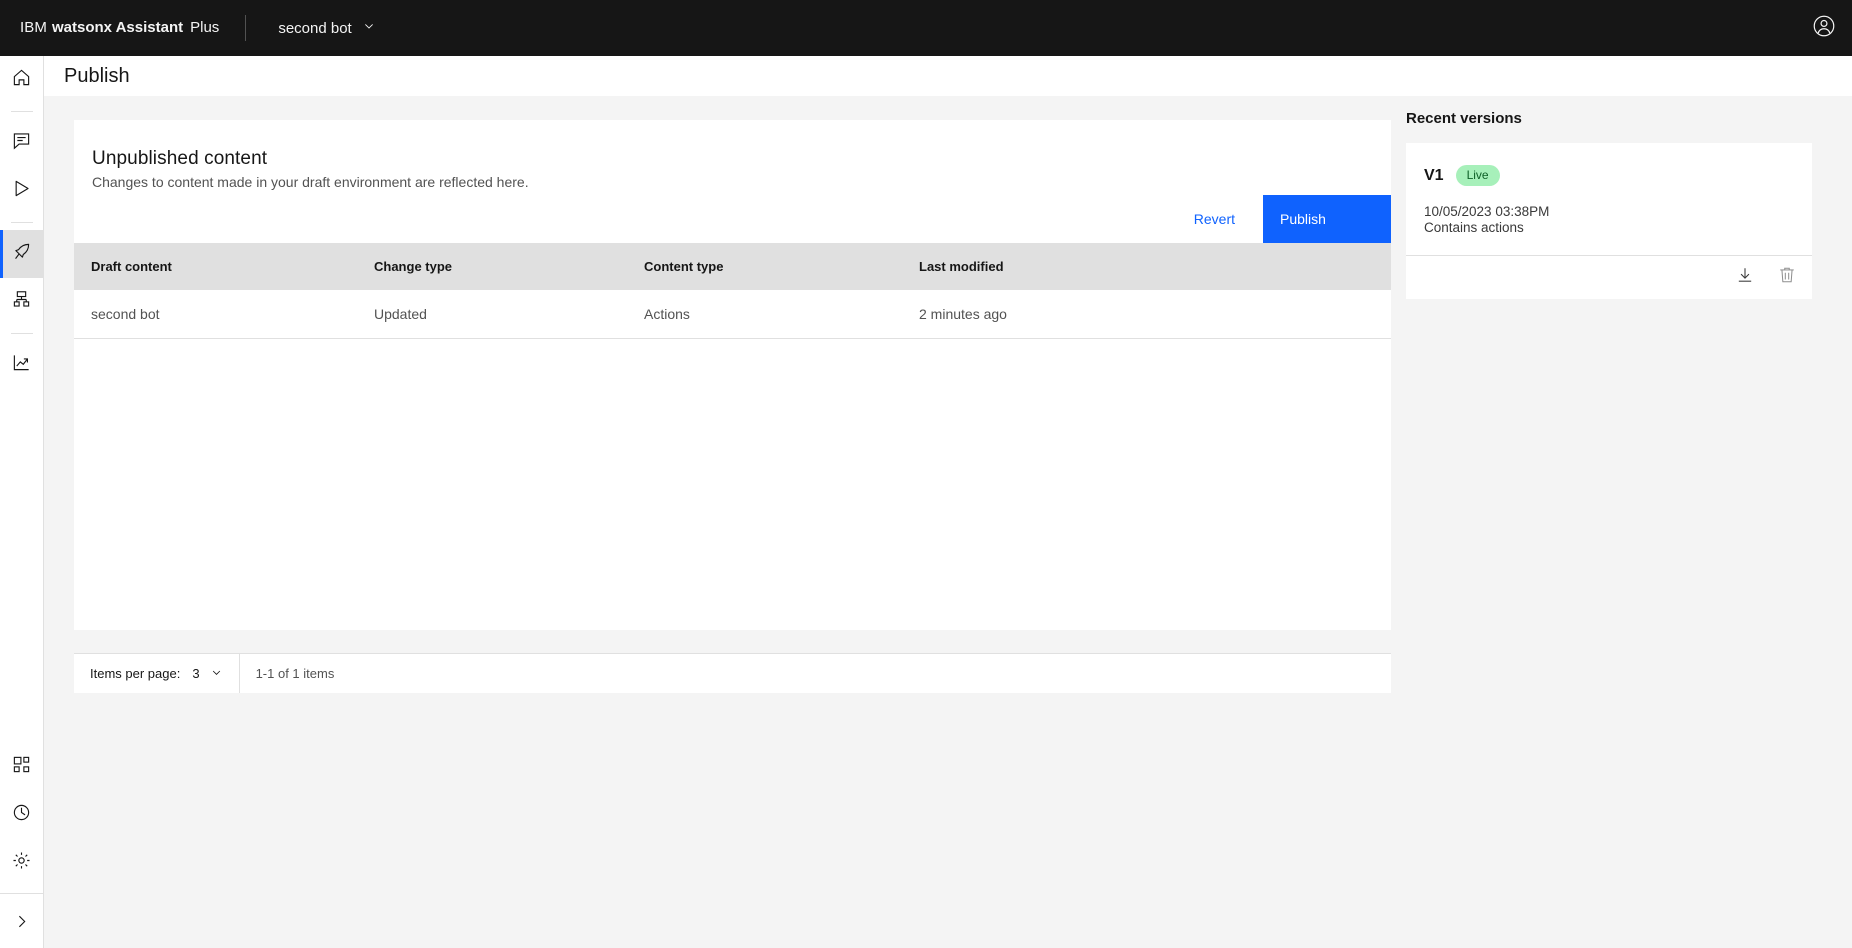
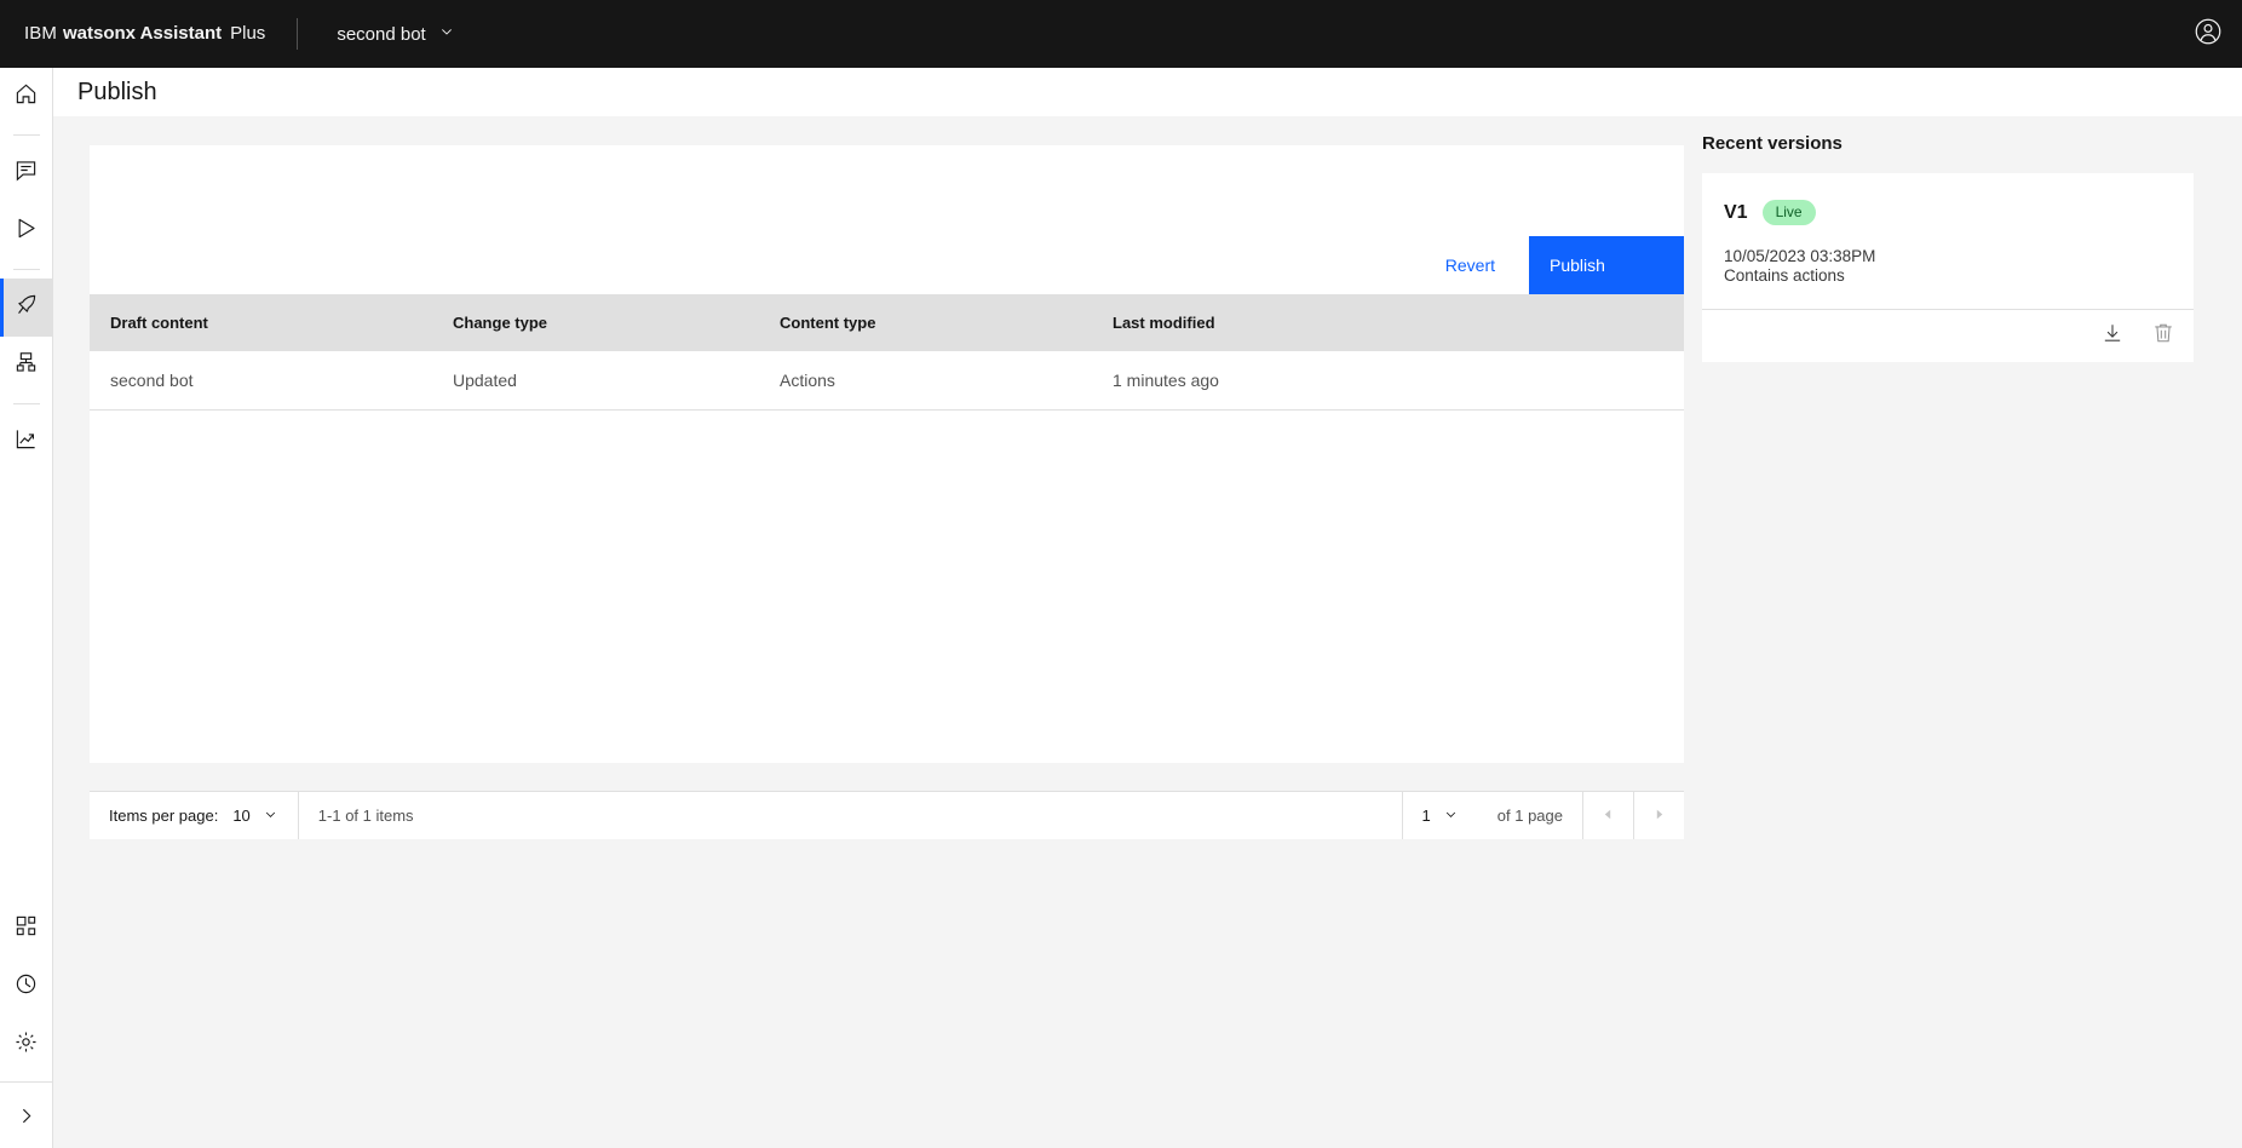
  IBM
  watsonx Assistant
  Plus
  second bot
  Publish
- Unpublished content
- Changes to content made in your draft environment are reflected here.
  Revert
  Publish
  Draft content	Change type	Content type	Last modified
- second bot	Updated	Actions	2 minutes ago
+ second bot	Updated	Actions	1 minutes ago
  Items per page:
- 3
+ 10
  1-1 of 1 items
+ 1
+ of 1 page
  Recent versions
  V1
  Live
  10/05/2023 03:38PM
  Contains actions
